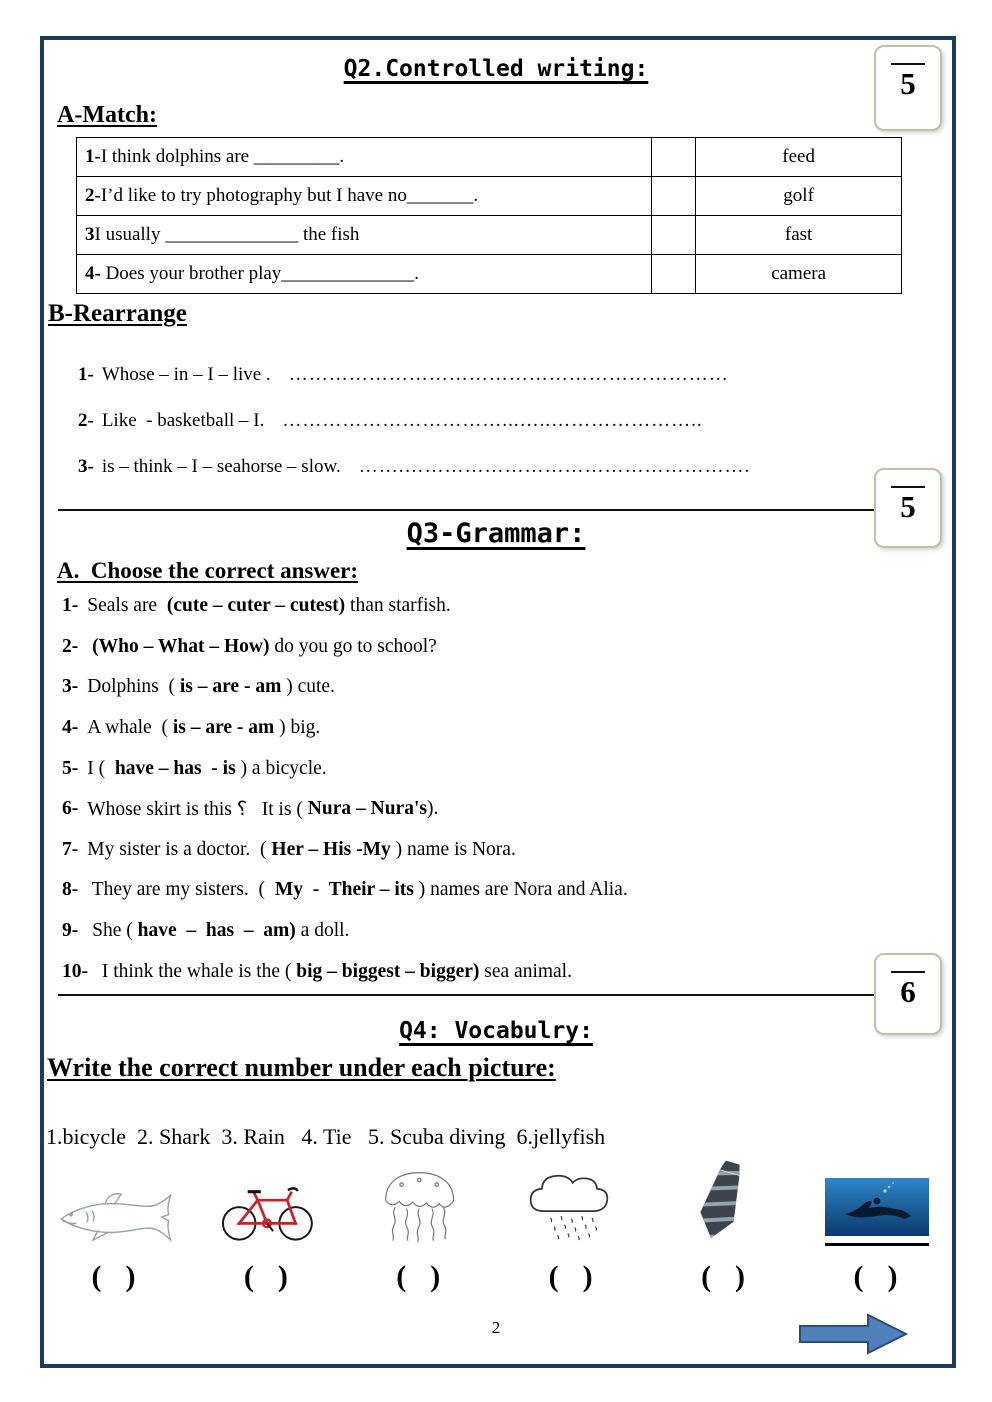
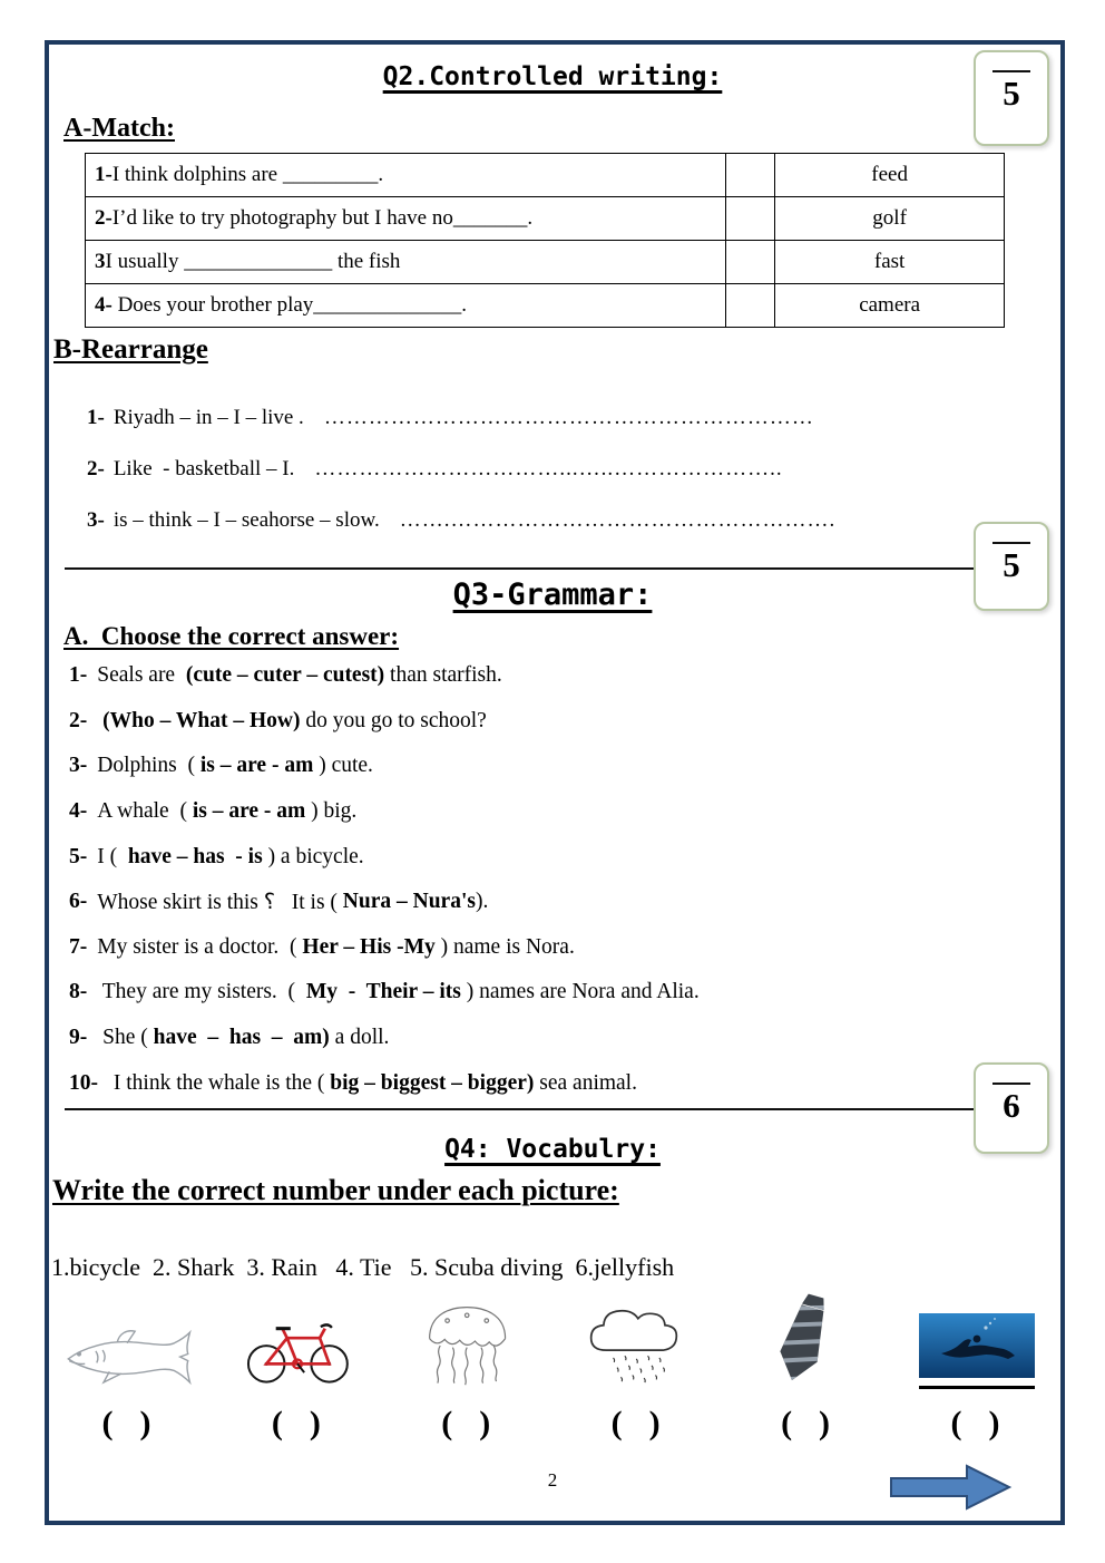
  Q2.Controlled writing:
  5
  A-Match:
  1-I think dolphins are _________.		feed
  2-I’d like to try photography but I have no_______.		golf
  3I usually ______________ the fish		fast
  4- Does your brother play______________.		camera
  B-Rearrange
  1-
- Whose – in – I – live .
+ Riyadh – in – I – live .
  …………………………………………………………
  2-
  Like - basketball – I.
  ……………………………...…..…………………..
  3-
  is – think – I – seahorse – slow.
  …….…………………………………………….
  5
  Q3-Grammar:
  A. Choose the correct answer:
  1-
  Seals are
  (cute – cuter – cutest)
  than starfish.
  2-
  (Who – What – How)
  do you go to school?
  3-
  Dolphins (
  is – are - am
  ) cute.
  4-
  A whale (
  is – are - am
  ) big.
  5-
  I (
  have – has - is
  ) a bicycle.
  6-
  Whose skirt is this ؟ It is (
  Nura – Nura's
  ).
  7-
  My sister is a doctor. (
  Her – His -My
  ) name is Nora.
  8-
  They are my sisters. (
  My - Their – its
  ) names are Nora and Alia.
  9-
  She (
  have – has – am)
  a doll.
  10-
  I think the whale is the (
  big – biggest – bigger)
  sea animal.
  6
  Q4: Vocabulry:
  Write the correct number under each picture:
  1.bicycle 2. Shark 3. Rain 4. Tie 5. Scuba diving 6.jellyfish
  ( )
  ( )
  ( )
  ( )
  ( )
  ( )
  2
